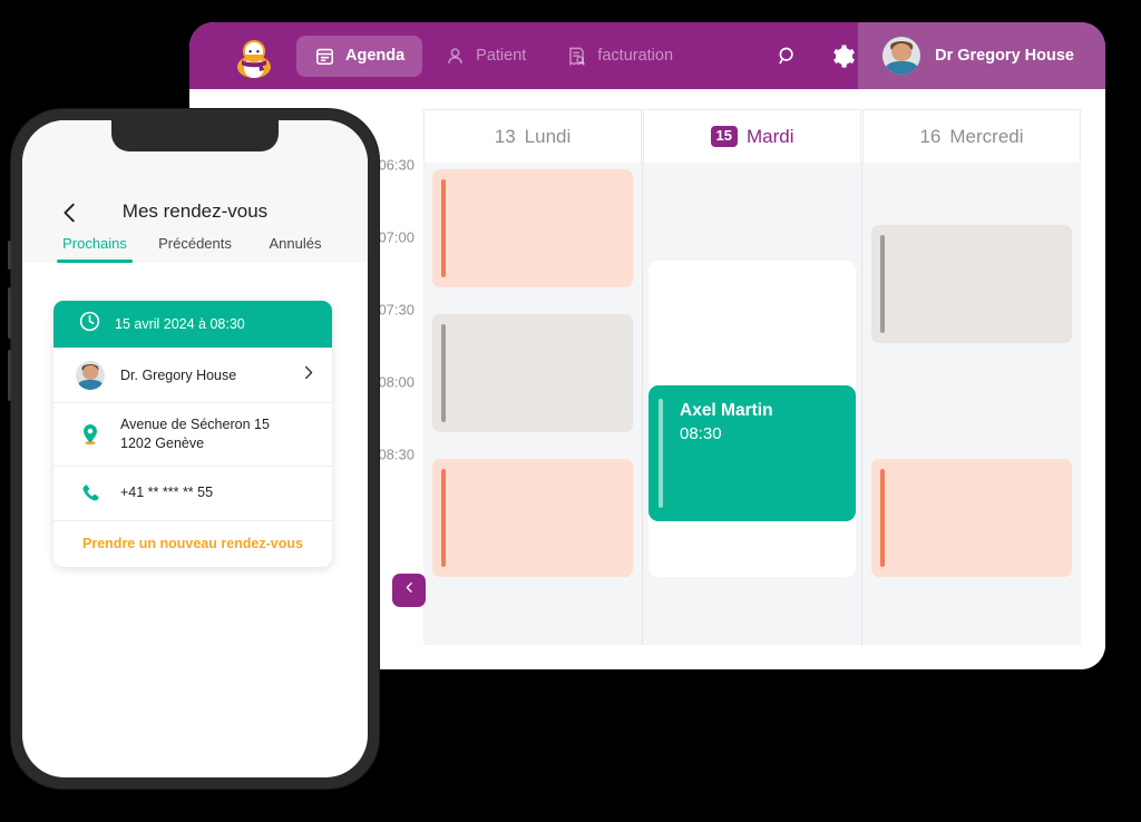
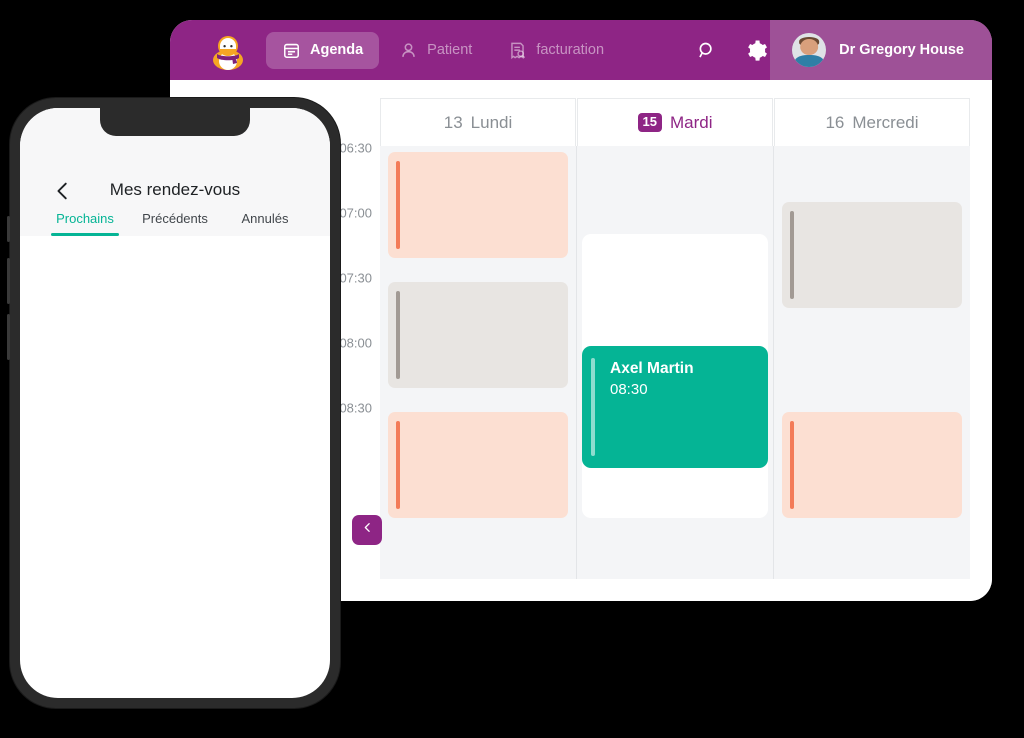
  Agenda
  Patient
  facturation
  Dr Gregory House
  06:30
  07:00
  07:30
  08:00
  08:30
  13
  Lundi
  15
  Mardi
  Axel Martin
  08:30
  16
  Mercredi
  Mes rendez-vous
  Prochains
  Précédents
  Annulés
- 15 avril 2024 à 08:30
- Dr. Gregory House
- Avenue de Sécheron 15
- 1202 Genève
- +41 ** *** ** 55
- Prendre un nouveau rendez-vous
